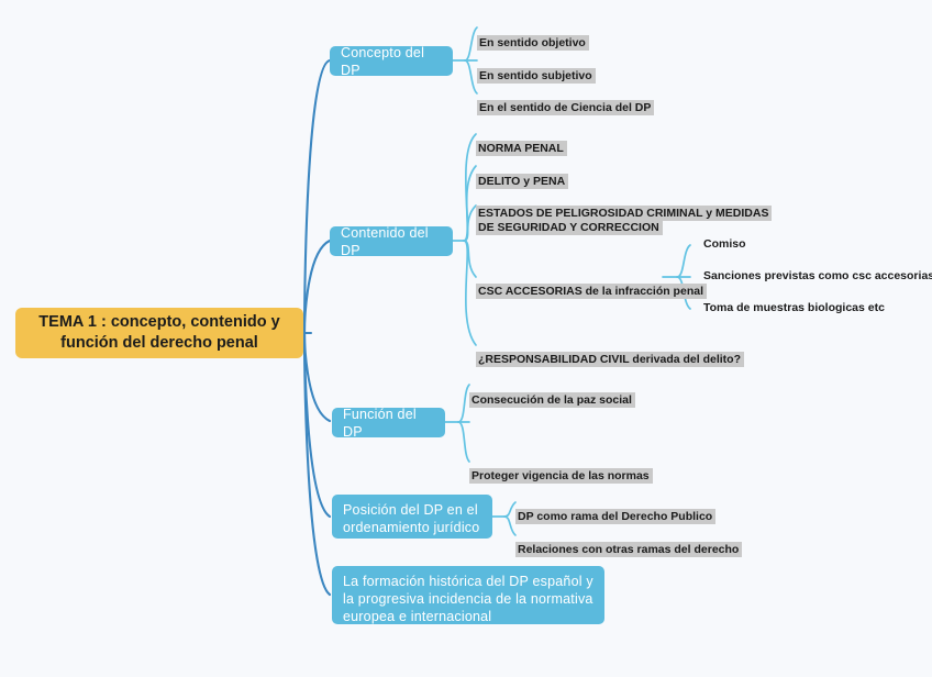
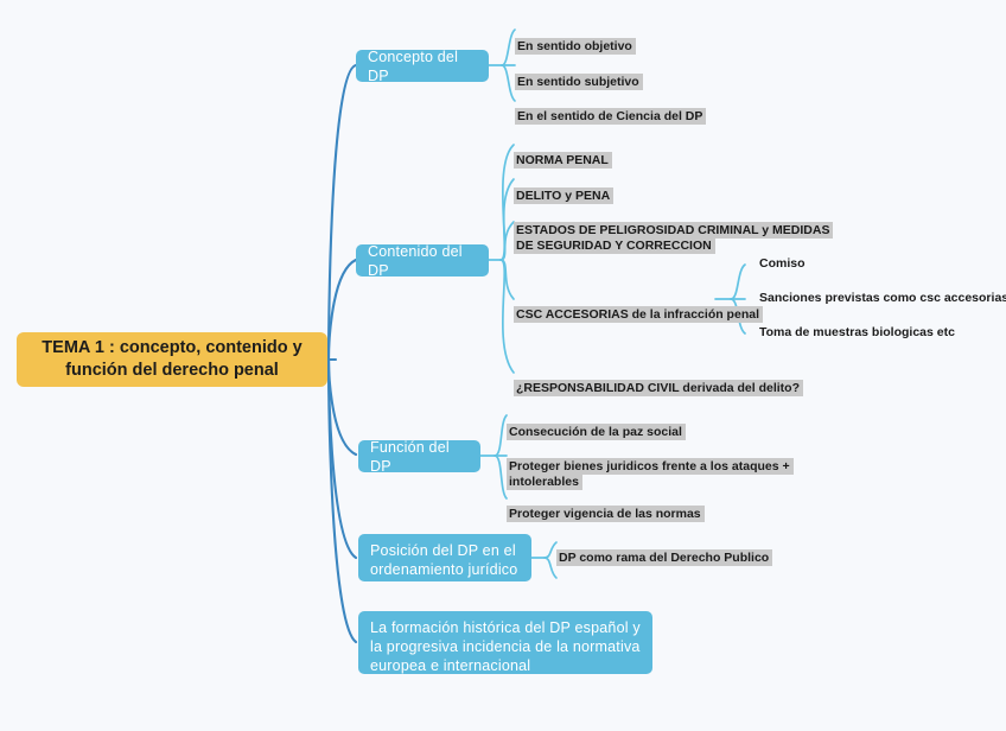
  TEMA 1 : concepto, contenido y función del derecho penal
  Concepto del DP
  En sentido objetivo
  En sentido subjetivo
  En el sentido de Ciencia del DP
  Contenido del DP
  NORMA PENAL
  DELITO y PENA
  ESTADOS DE PELIGROSIDAD CRIMINAL y MEDIDAS
  DE SEGURIDAD Y CORRECCION
  CSC ACCESORIAS de la infracción penal
  ¿RESPONSABILIDAD CIVIL derivada del delito?
  Comiso
  Sanciones previstas como csc accesorias
  Toma de muestras biologicas etc
  Función del DP
  Consecución de la paz social
+ Proteger bienes juridicos frente a los ataques +
+ intolerables
  Proteger vigencia de las normas
  Posición del DP en el ordenamiento jurídico
  DP como rama del Derecho Publico
- Relaciones con otras ramas del derecho
  La formación histórica del DP español y la progresiva incidencia de la normativa europea e internacional
